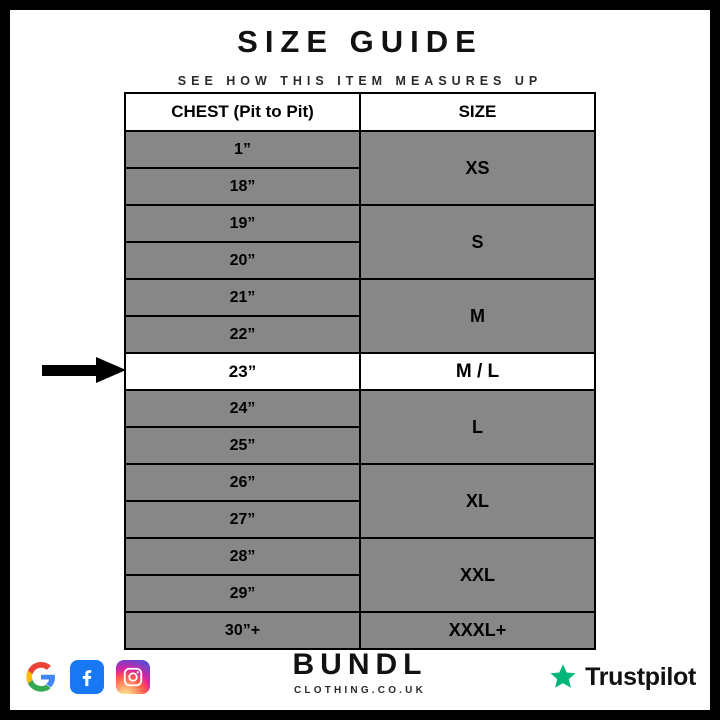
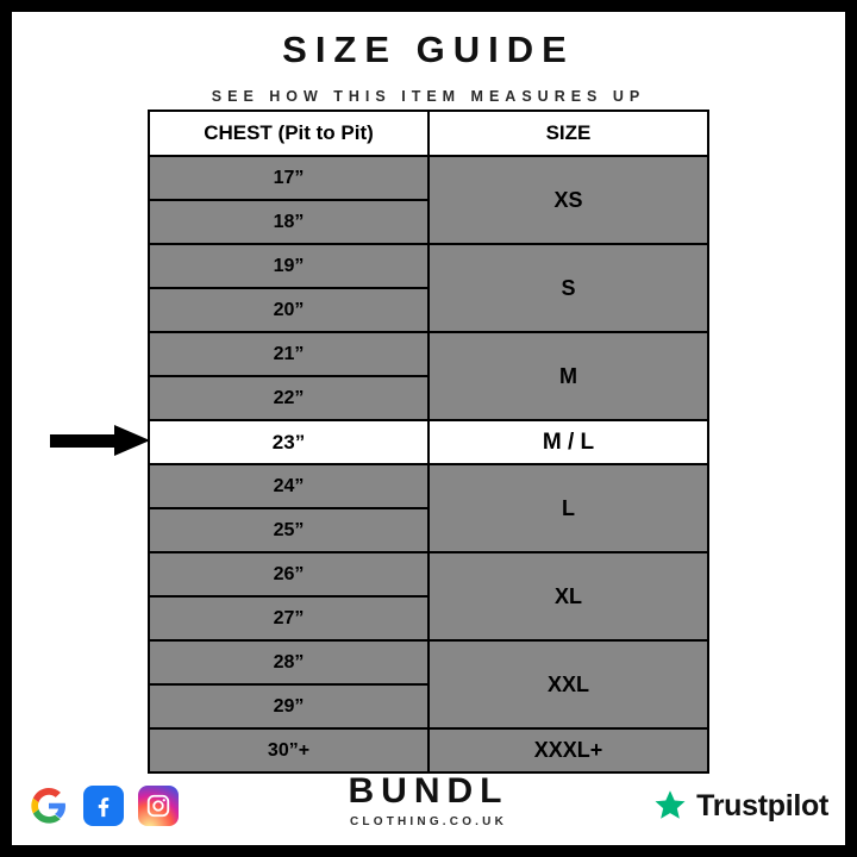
  SIZE GUIDE
  SEE HOW THIS ITEM MEASURES UP
  CHEST (Pit to Pit)	SIZE
- 1”	XS
+ 17”	XS
  18”
  19”	S
  20”
  21”	M
  22”
  23”	M / L
  24”	L
  25”
  26”	XL
  27”
  28”	XXL
  29”
  30”+	XXXL+
  BUNDL
  CLOTHING.CO.UK
  Trustpilot
